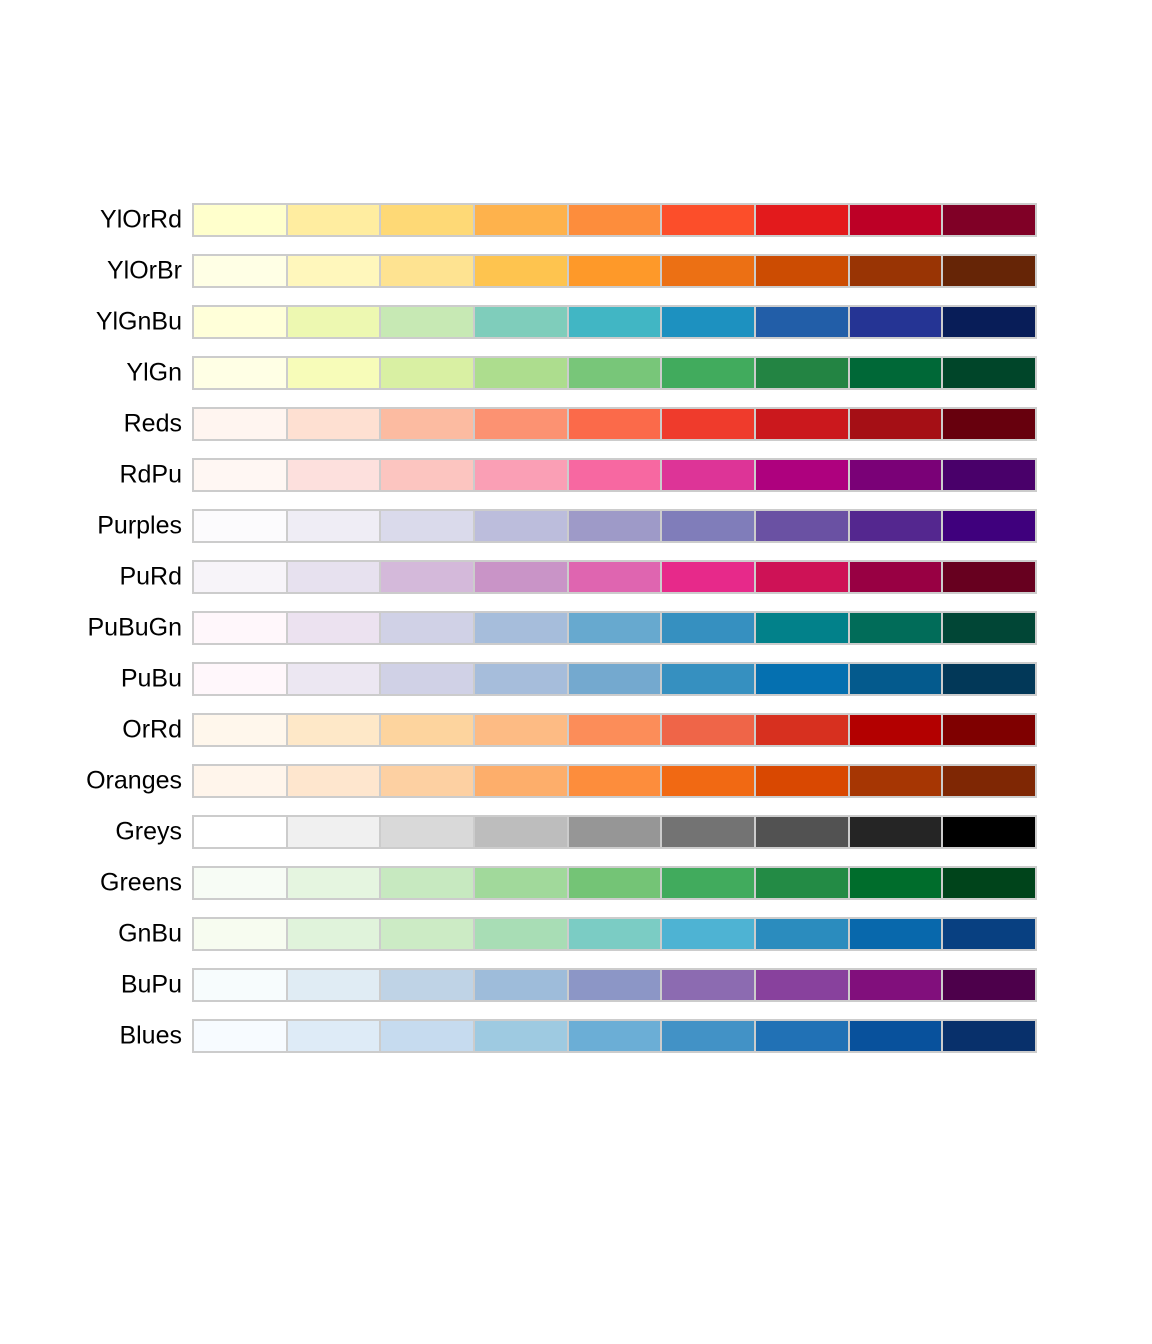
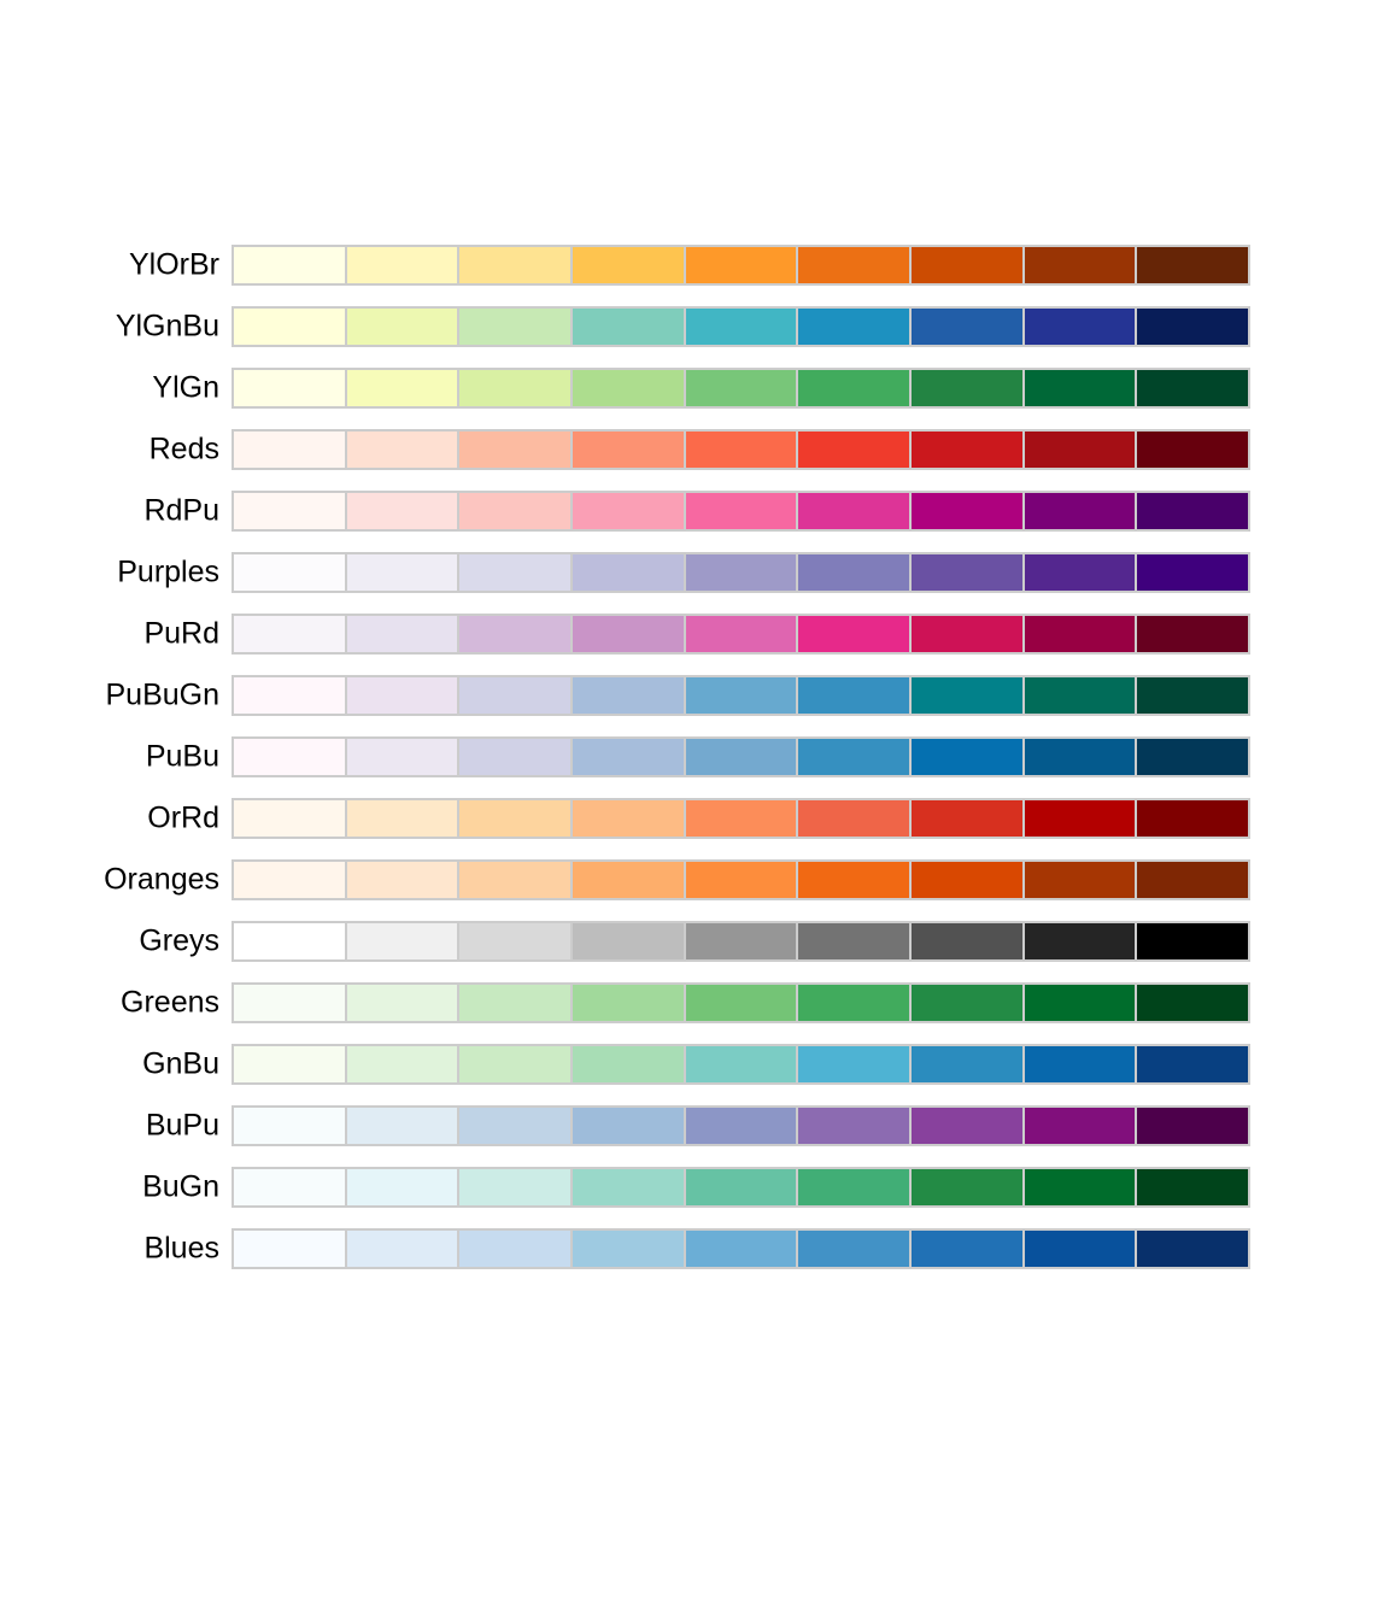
- YlOrRd
  YlOrBr
  YlGnBu
  YlGn
  Reds
  RdPu
  Purples
  PuRd
  PuBuGn
  PuBu
  OrRd
  Oranges
  Greys
  Greens
  GnBu
  BuPu
+ BuGn
  Blues
